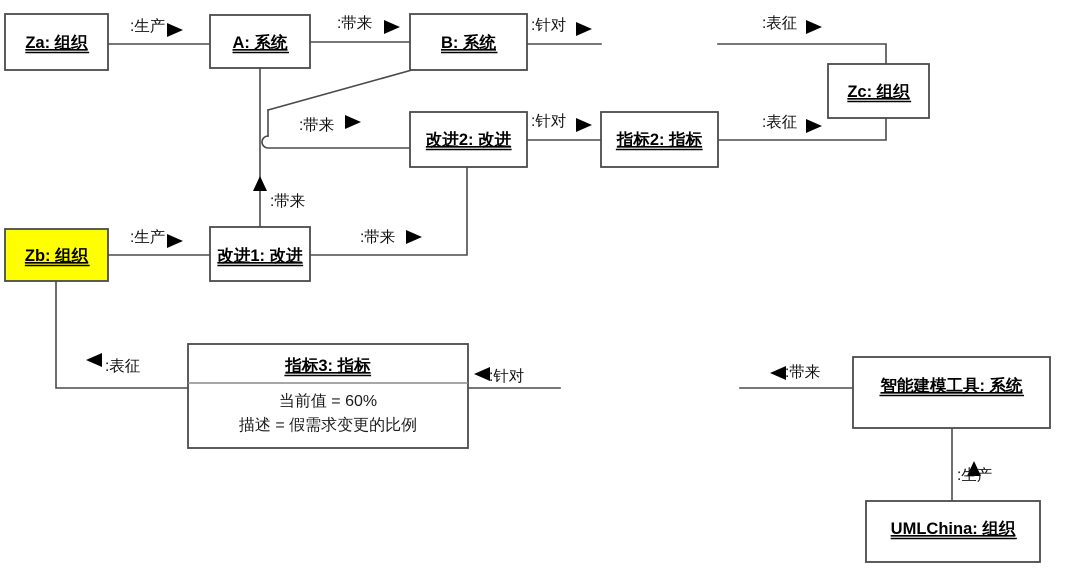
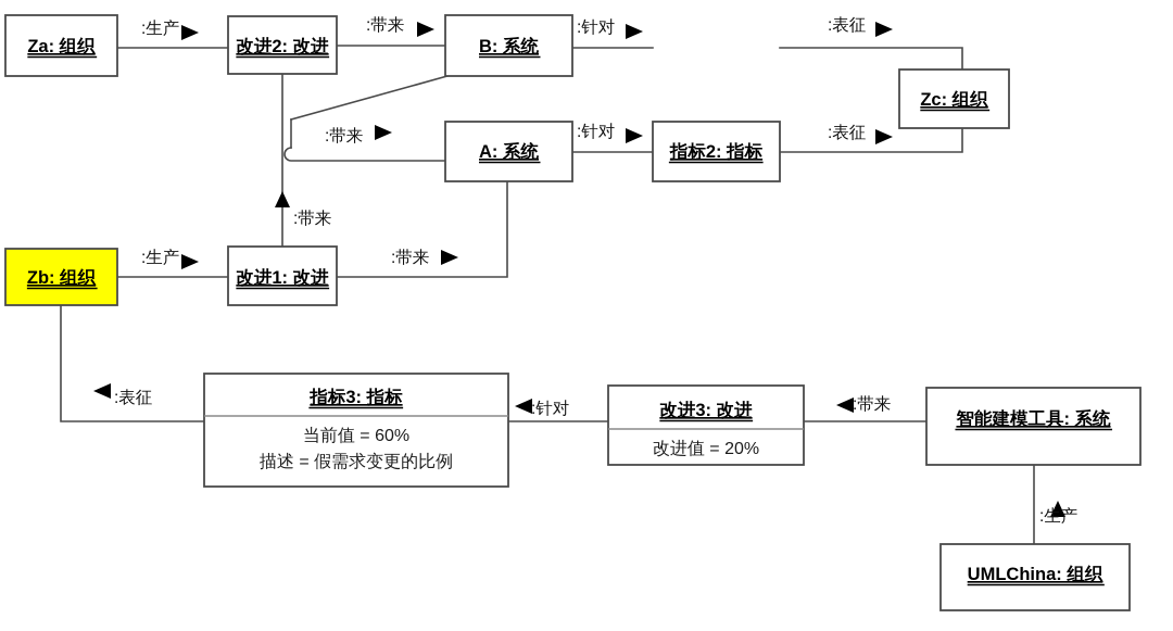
  Za: 组织
- A: 系统
+ 改进2: 改进
  B: 系统
  Zc: 组织
- 改进2: 改进
+ A: 系统
  指标2: 指标
  Zb: 组织
  改进1: 改进
  指标3: 指标
  当前值 = 60%
  描述 = 假需求变更的比例
+ 改进3: 改进
+ 改进值 = 20%
  智能建模工具: 系统
  UMLChina: 组织
  :生产
  :带来
  :针对
  :表征
  :带来
  :针对
  :表征
  :带来
  :生产
  :带来
  :表征
  :针对
  :带来
  :生产
